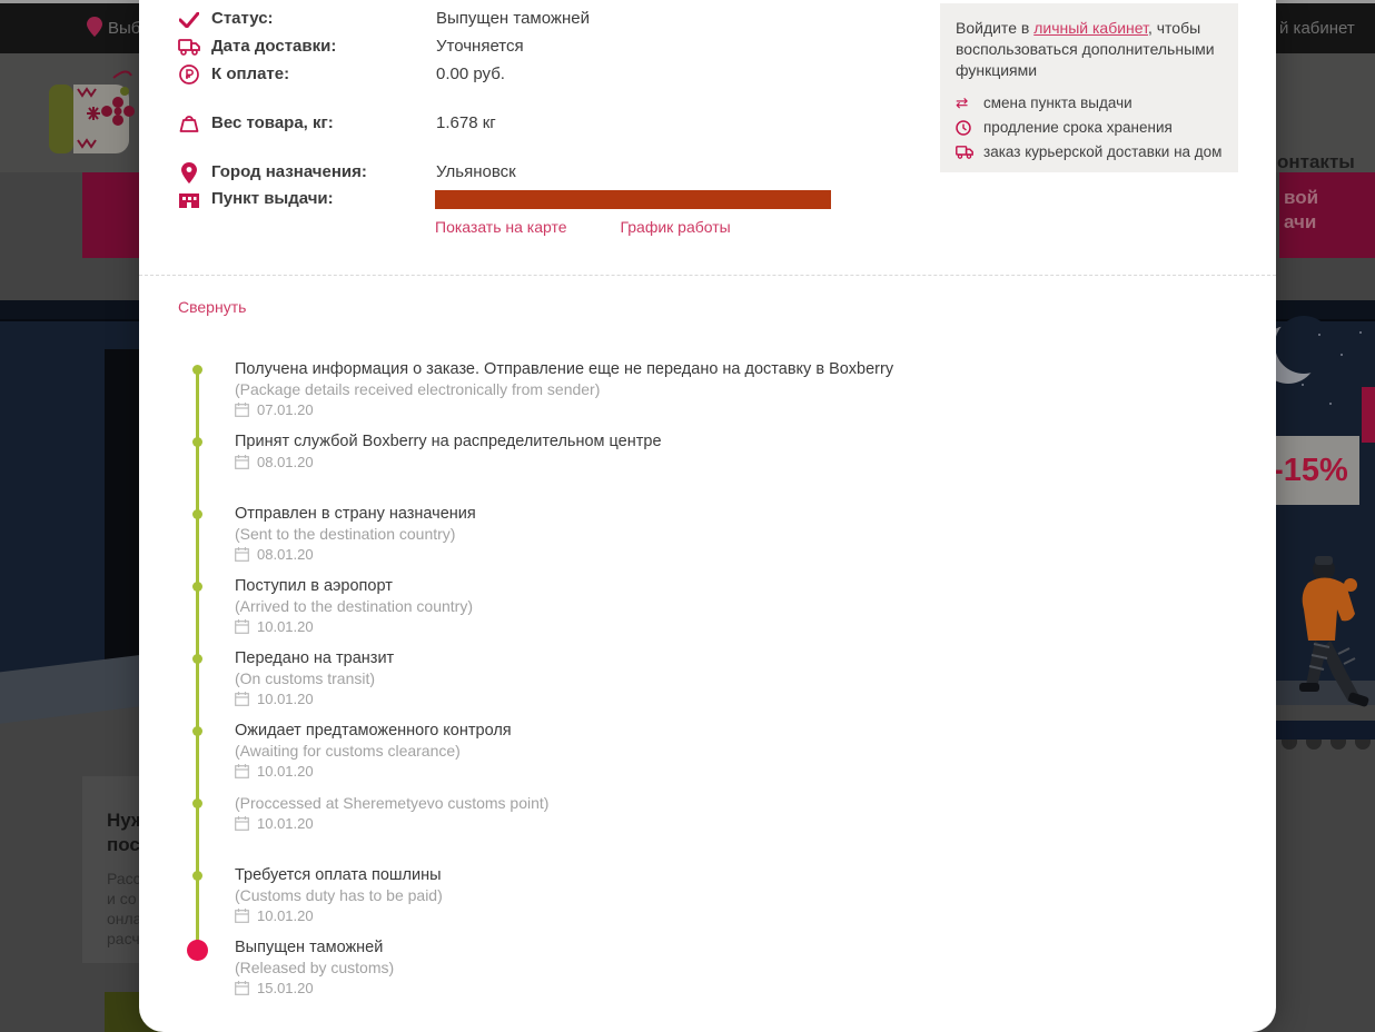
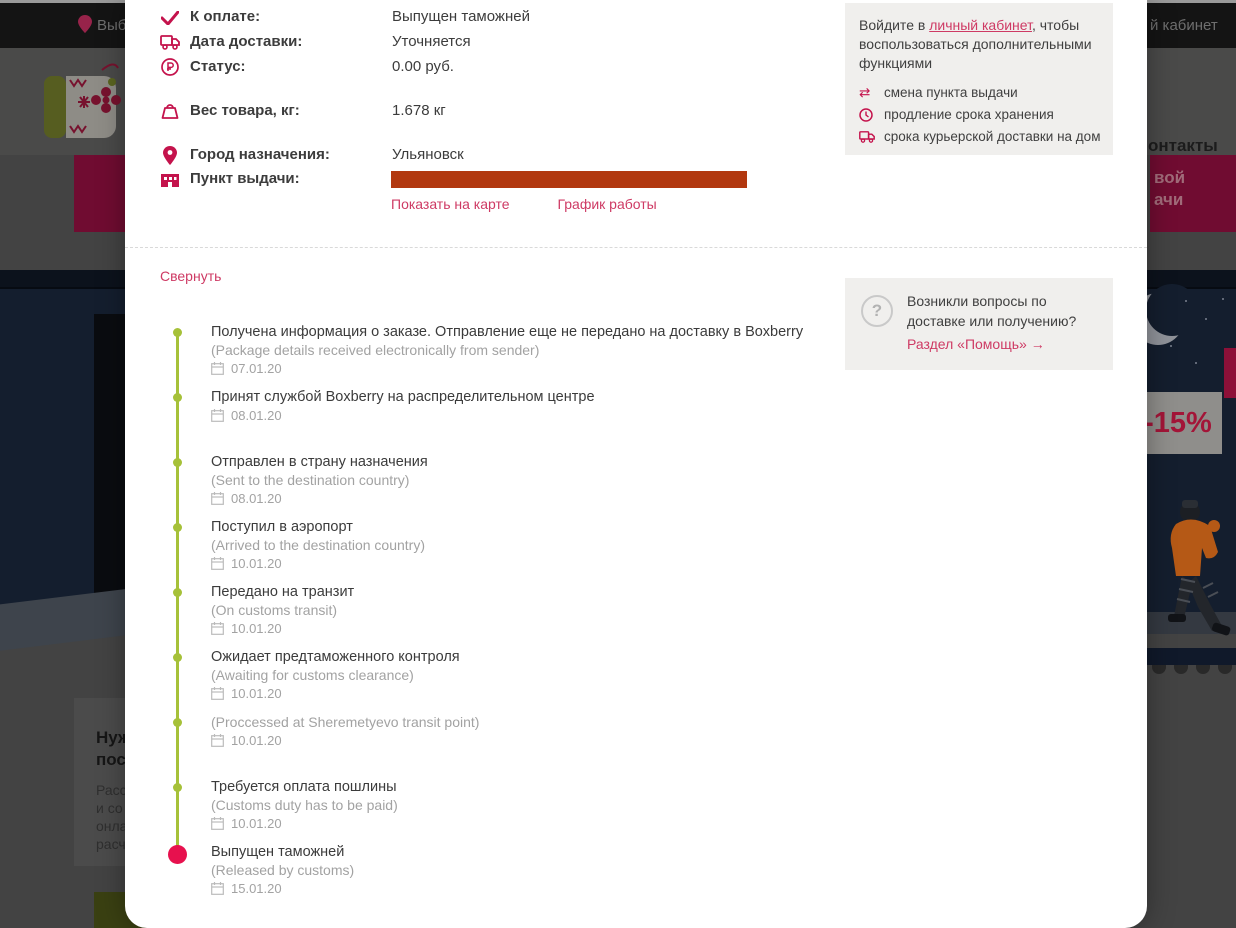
  Выб
  й кабинет
  онтакты
  вой
  ачи
  -15%
  Нуж
  пос
  Расс
  и со
  онла
  расч
- Статус:
+ К оплате:
  Выпущен таможней
  Дата доставки:
  Уточняется
- К оплате:
+ Статус:
  0.00 руб.
  Вес товара, кг:
  1.678 кг
  Город назначения:
  Ульяновск
  Пункт выдачи:
  Показать на карте График работы
  Войдите в личный кабинет, чтобы воспользоваться дополнительными функциями
  ⇄
  смена пункта выдачи
  продление срока хранения
- заказ курьерской доставки на дом
+ срока курьерской доставки на дом
  Свернуть
+ ?
+ Возникли вопросы по доставке или получению?
+ Раздел «Помощь» →
  Получена информация о заказе. Отправление еще не передано на доставку в Boxberry
  (Package details received electronically from sender)
  07.01.20
  Принят службой Boxberry на распределительном центре
  08.01.20
  Отправлен в страну назначения
  (Sent to the destination country)
  08.01.20
  Поступил в аэропорт
  (Arrived to the destination country)
  10.01.20
  Передано на транзит
  (On customs transit)
  10.01.20
  Ожидает предтаможенного контроля
  (Awaiting for customs clearance)
  10.01.20
- (Proccessed at Sheremetyevo customs point)
+ (Proccessed at Sheremetyevo transit point)
  10.01.20
  Требуется оплата пошлины
  (Customs duty has to be paid)
  10.01.20
  Выпущен таможней
  (Released by customs)
  15.01.20
